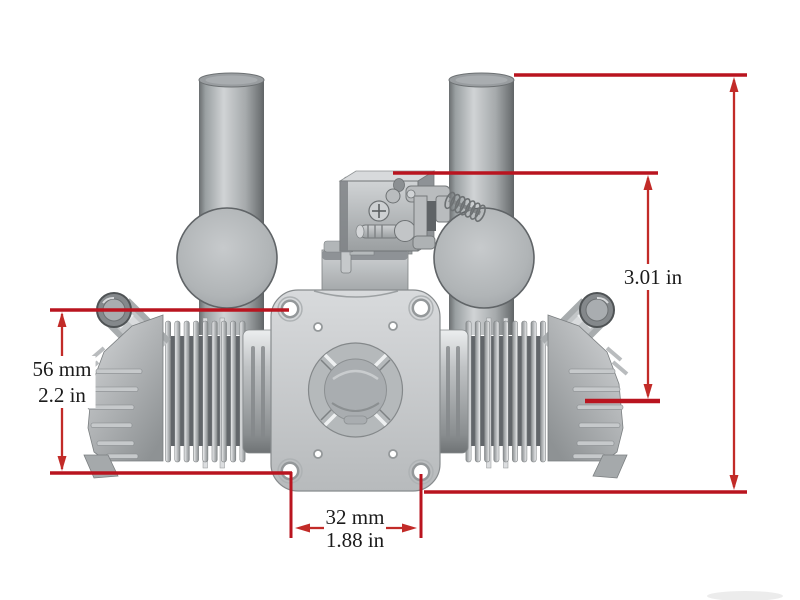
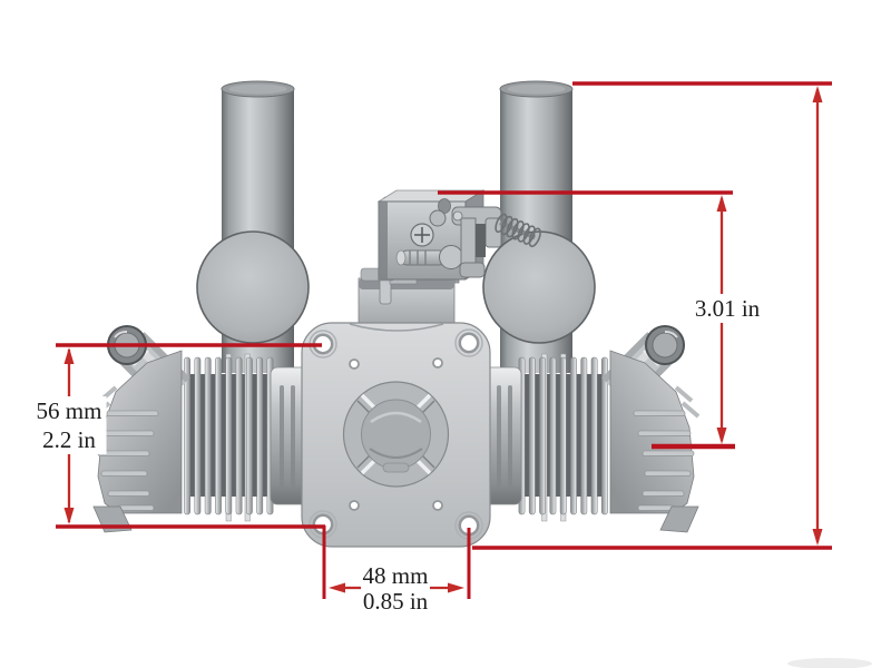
  56 mm
  2.2 in
- 32 mm
+ 48 mm
- 1.88 in
+ 0.85 in
  3.01 in
